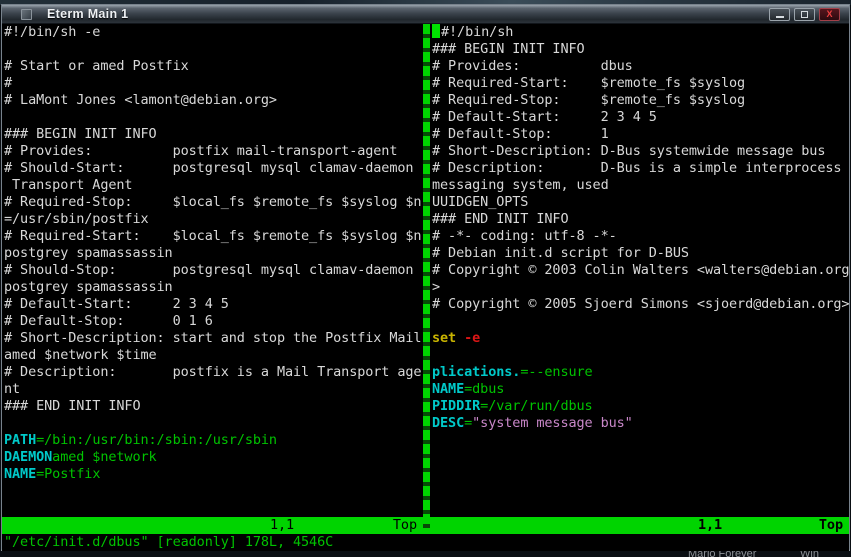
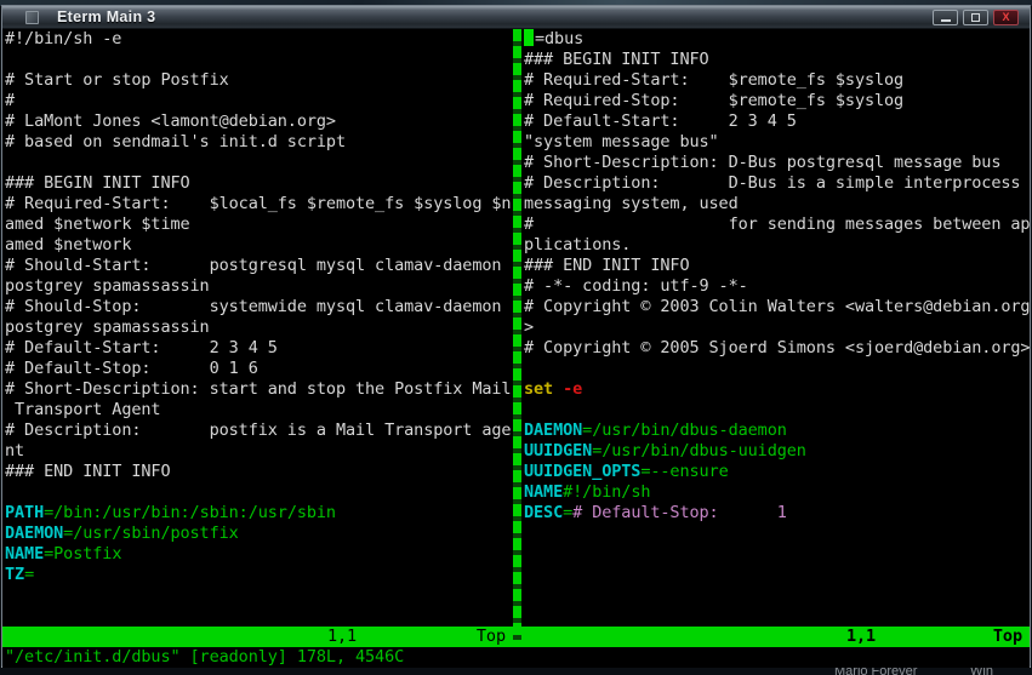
  Mario Forever
  Win
- Eterm Main 1
+ Eterm Main 3
  X
  #!/bin/sh -e
- # Start or amed Postfix
+ # Start or stop Postfix
  #
  # LaMont Jones <lamont@debian.org>
+ # based on sendmail's init.d script
  ### BEGIN INIT INFO
- # Provides: postfix mail-transport-agent
- # Should-Start: postgresql mysql clamav-daemon
+ # Required-Start: $local_fs $remote_fs $syslog $n
- Transport Agent
+ amed $network $time
- # Required-Stop: $local_fs $remote_fs $syslog $n
- =/usr/sbin/postfix
+ amed $network
- # Required-Start: $local_fs $remote_fs $syslog $n
+ # Should-Start: postgresql mysql clamav-daemon
  postgrey spamassassin
- # Should-Stop: postgresql mysql clamav-daemon
+ # Should-Stop: systemwide mysql clamav-daemon
  postgrey spamassassin
  # Default-Start: 2 3 4 5
  # Default-Stop: 0 1 6
  # Short-Description: start and stop the Postfix Mail
- amed $network $time
+ Transport Agent
  # Description: postfix is a Mail Transport age
  nt
  ### END INIT INFO
  PATH=/bin:/usr/bin:/sbin:/usr/sbin
- DAEMONamed $network
+ DAEMON=/usr/sbin/postfix
  NAME=Postfix
+ TZ=
- #!/bin/sh
+ =dbus
  ### BEGIN INIT INFO
- # Provides: dbus
  # Required-Start: $remote_fs $syslog
  # Required-Stop: $remote_fs $syslog
  # Default-Start: 2 3 4 5
- # Default-Stop: 1
+ "system message bus"
- # Short-Description: D-Bus systemwide message bus
+ # Short-Description: D-Bus postgresql message bus
  # Description: D-Bus is a simple interprocess
  messaging system, used
+ # for sending messages between ap
- UUIDGEN_OPTS
+ plications.
  ### END INIT INFO
- # -*- coding: utf-8 -*-
+ # -*- coding: utf-9 -*-
- # Debian init.d script for D-BUS
  # Copyright © 2003 Colin Walters <walters@debian.org
  >
  # Copyright © 2005 Sjoerd Simons <sjoerd@debian.org>
  set -e
+ DAEMON=/usr/bin/dbus-daemon
+ UUIDGEN=/usr/bin/dbus-uuidgen
- plications.=--ensure
+ UUIDGEN_OPTS=--ensure
- NAME=dbus
+ NAME#!/bin/sh
- PIDDIR=/var/run/dbus
- DESC="system message bus"
+ DESC=# Default-Stop: 1
  1,1
  Top
  1,1
  Top
  "/etc/init.d/dbus" [readonly] 178L, 4546C
